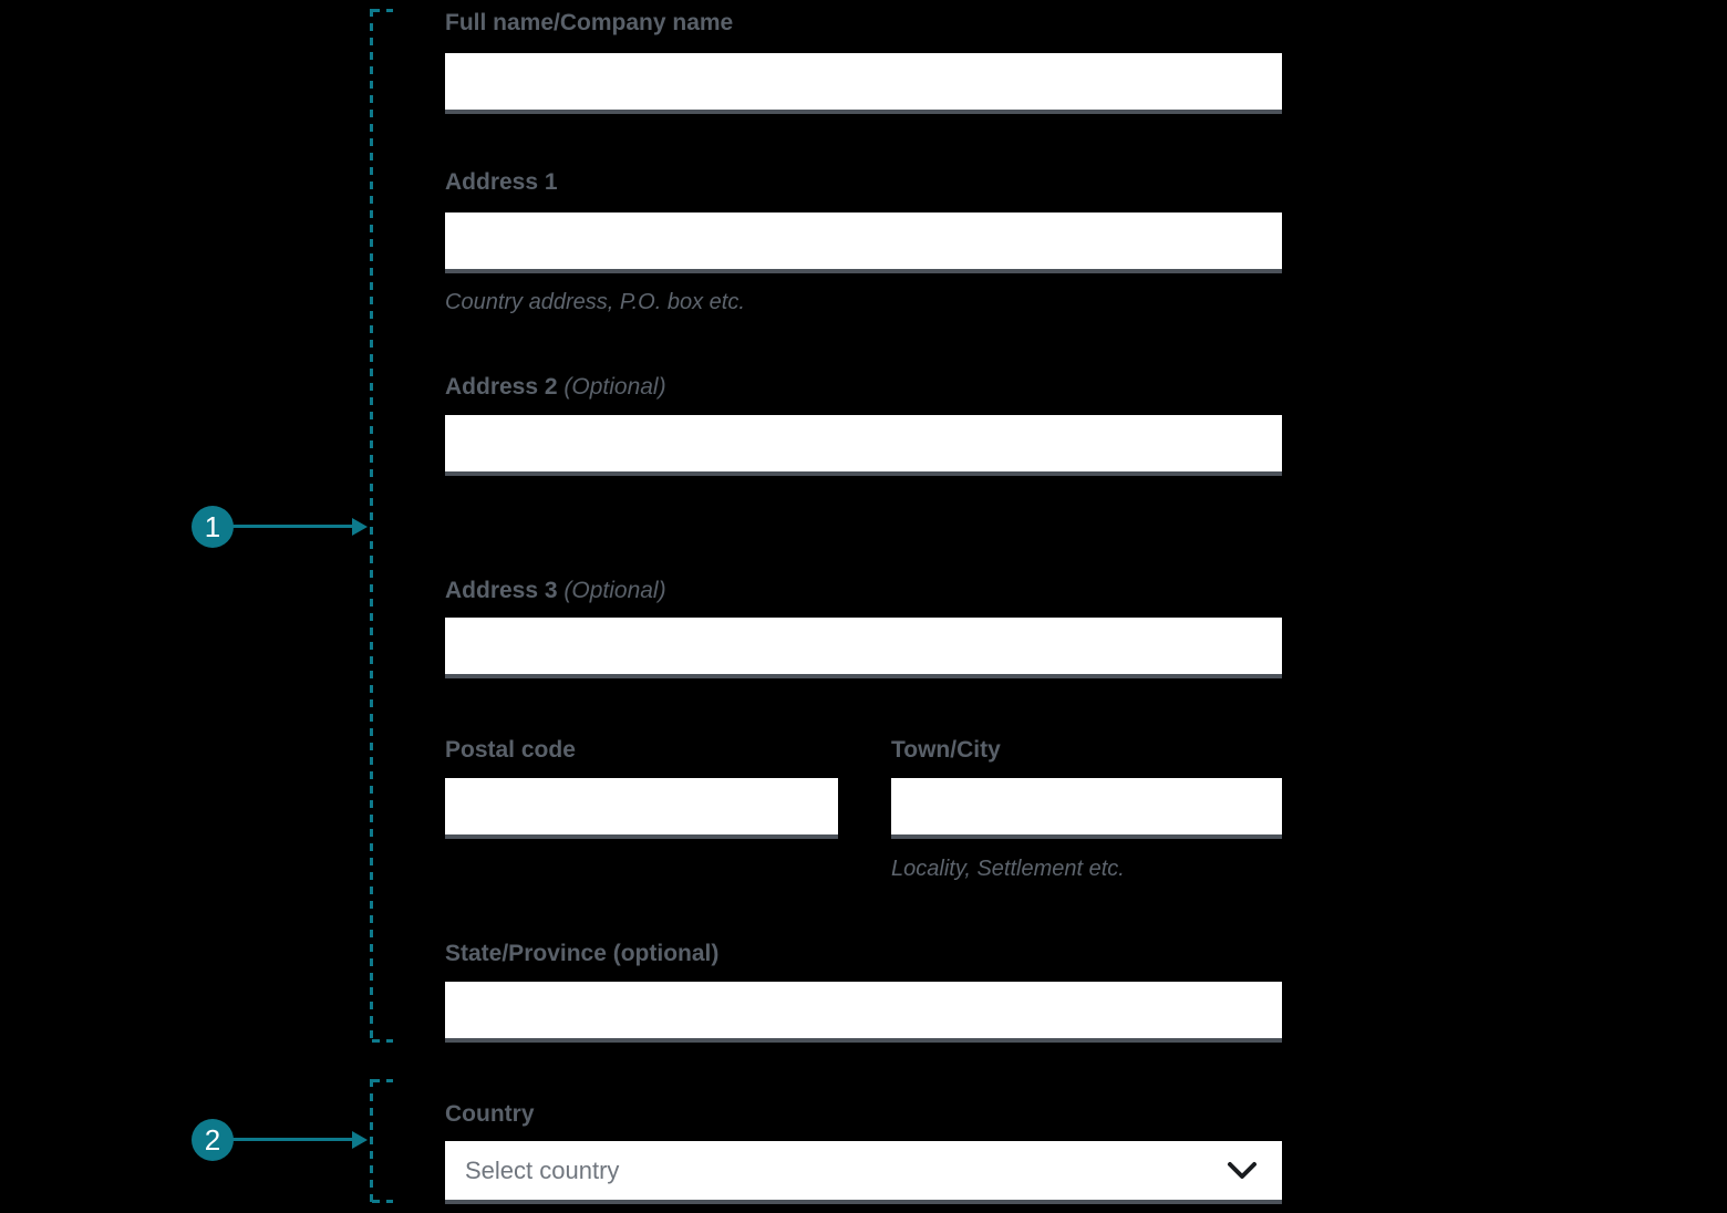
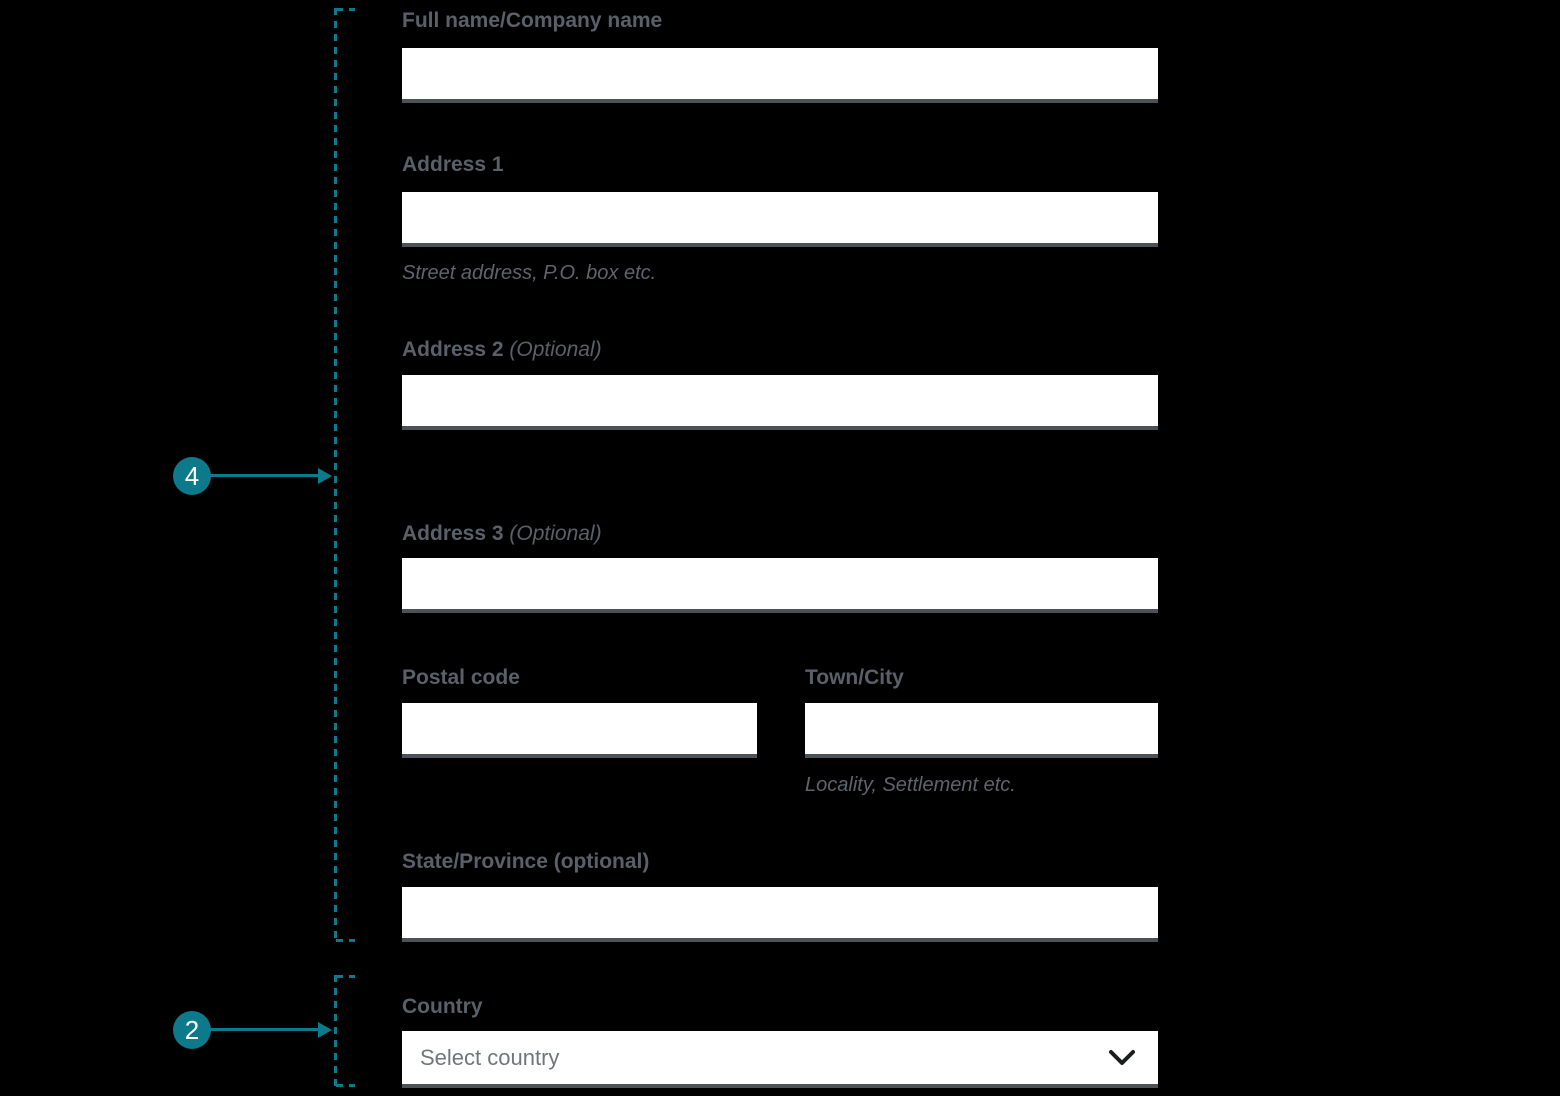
- 1
+ 4
  2
  Full name/Company name
  Address 1
- Country address, P.O. box etc.
+ Street address, P.O. box etc.
  Address 2 (Optional)
  Address 3 (Optional)
  Postal code
  Town/City
  Locality, Settlement etc.
  State/Province (optional)
  Country
  Select country
